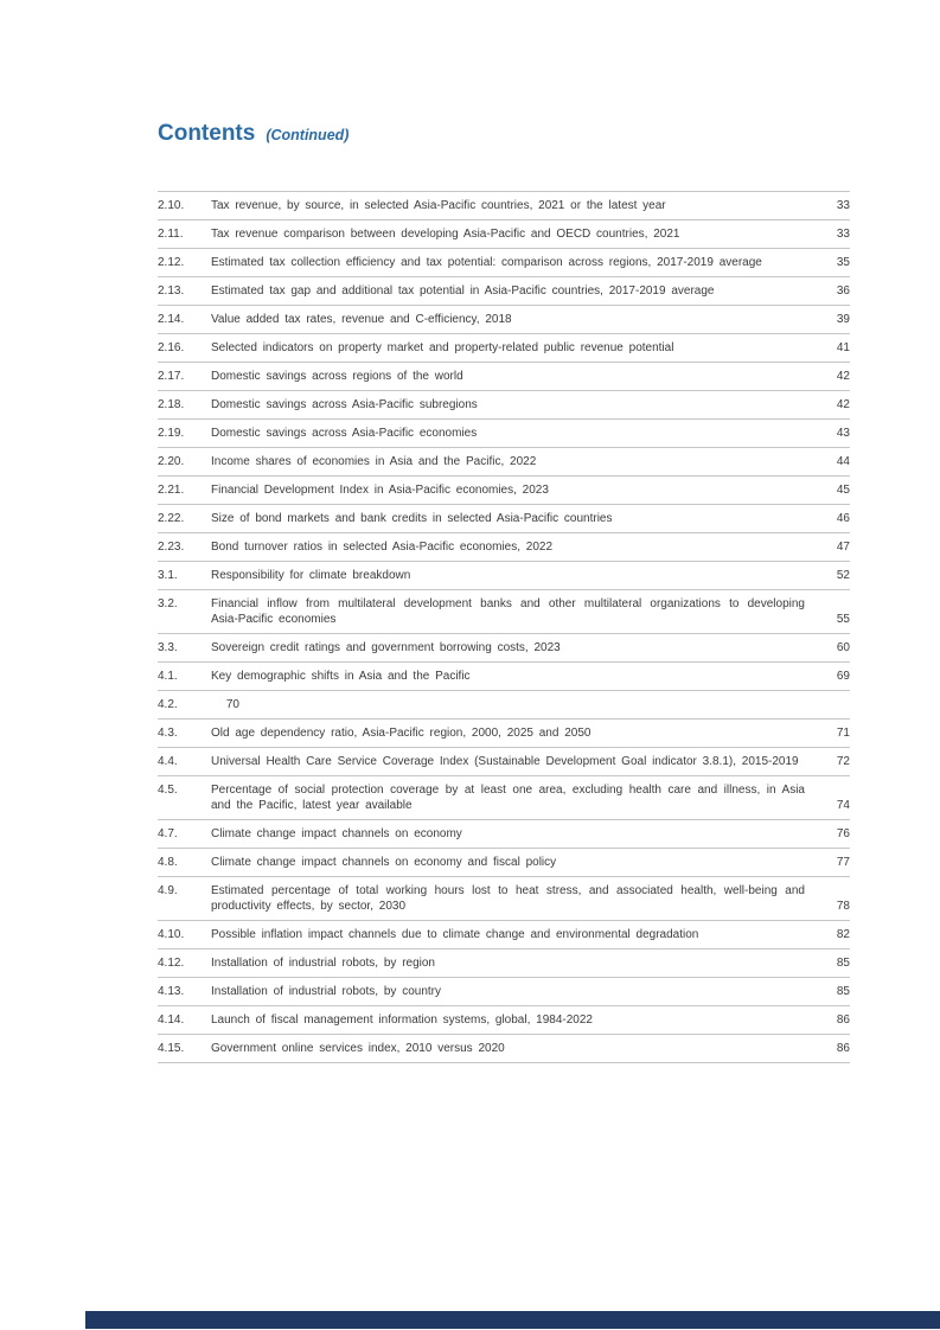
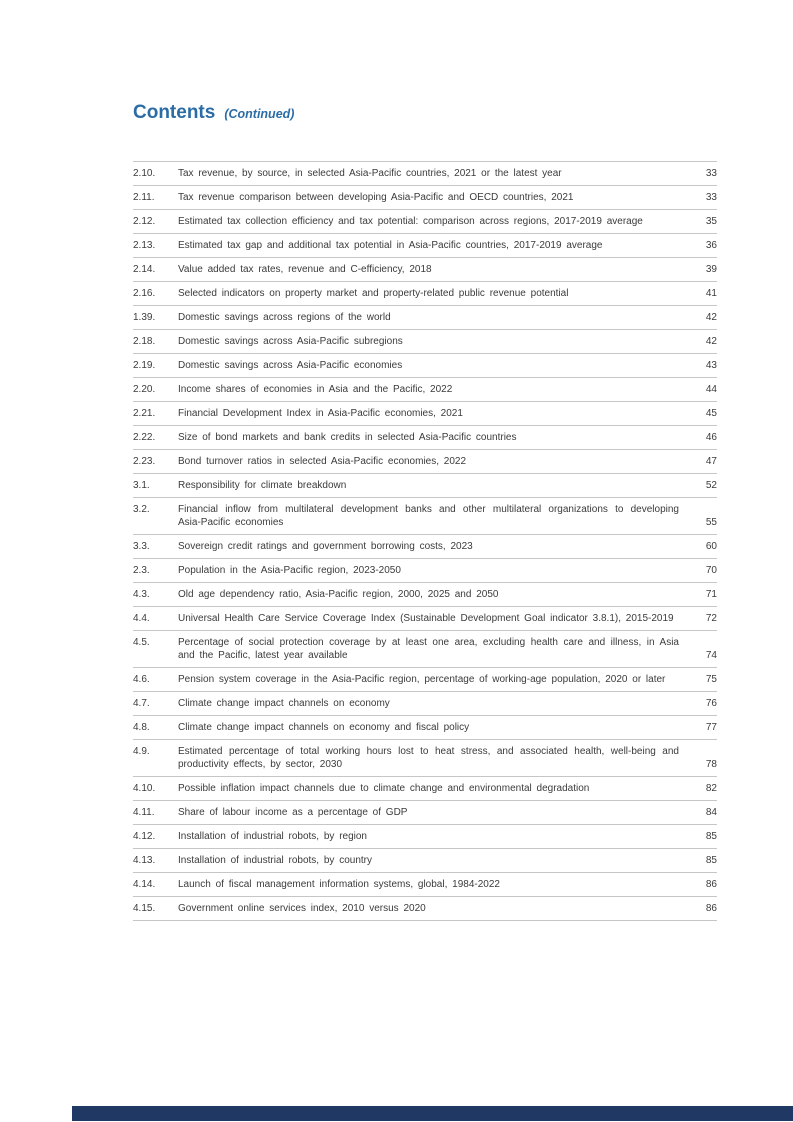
  Contents (Continued)
  2.10.
  Tax revenue, by source, in selected Asia-Pacific countries, 2021 or the latest year
  33
  2.11.
  Tax revenue comparison between developing Asia-Pacific and OECD countries, 2021
  33
  2.12.
  Estimated tax collection efficiency and tax potential: comparison across regions, 2017-2019 average
  35
  2.13.
  Estimated tax gap and additional tax potential in Asia-Pacific countries, 2017-2019 average
  36
  2.14.
  Value added tax rates, revenue and C-efficiency, 2018
  39
  2.16.
  Selected indicators on property market and property-related public revenue potential
  41
- 2.17.
+ 1.39.
  Domestic savings across regions of the world
  42
  2.18.
  Domestic savings across Asia-Pacific subregions
  42
  2.19.
  Domestic savings across Asia-Pacific economies
  43
  2.20.
  Income shares of economies in Asia and the Pacific, 2022
  44
  2.21.
- Financial Development Index in Asia-Pacific economies, 2023
+ Financial Development Index in Asia-Pacific economies, 2021
  45
  2.22.
  Size of bond markets and bank credits in selected Asia-Pacific countries
  46
  2.23.
  Bond turnover ratios in selected Asia-Pacific economies, 2022
  47
  3.1.
  Responsibility for climate breakdown
  52
  3.2.
  Financial inflow from multilateral development banks and other multilateral organizations to developing Asia-Pacific economies
  55
  3.3.
  Sovereign credit ratings and government borrowing costs, 2023
  60
- 4.1.
- Key demographic shifts in Asia and the Pacific
- 69
- 4.2.
+ 2.3.
+ Population in the Asia-Pacific region, 2023-2050
  70
  4.3.
  Old age dependency ratio, Asia-Pacific region, 2000, 2025 and 2050
  71
  4.4.
  Universal Health Care Service Coverage Index (Sustainable Development Goal indicator 3.8.1), 2015-2019
  72
  4.5.
  Percentage of social protection coverage by at least one area, excluding health care and illness, in Asia and the Pacific, latest year available
  74
+ 4.6.
+ Pension system coverage in the Asia-Pacific region, percentage of working-age population, 2020 or later
+ 75
  4.7.
  Climate change impact channels on economy
  76
  4.8.
  Climate change impact channels on economy and fiscal policy
  77
  4.9.
  Estimated percentage of total working hours lost to heat stress, and associated health, well-being and productivity effects, by sector, 2030
  78
  4.10.
  Possible inflation impact channels due to climate change and environmental degradation
  82
+ 4.11.
+ Share of labour income as a percentage of GDP
+ 84
  4.12.
  Installation of industrial robots, by region
  85
  4.13.
  Installation of industrial robots, by country
  85
  4.14.
  Launch of fiscal management information systems, global, 1984-2022
  86
  4.15.
  Government online services index, 2010 versus 2020
  86
